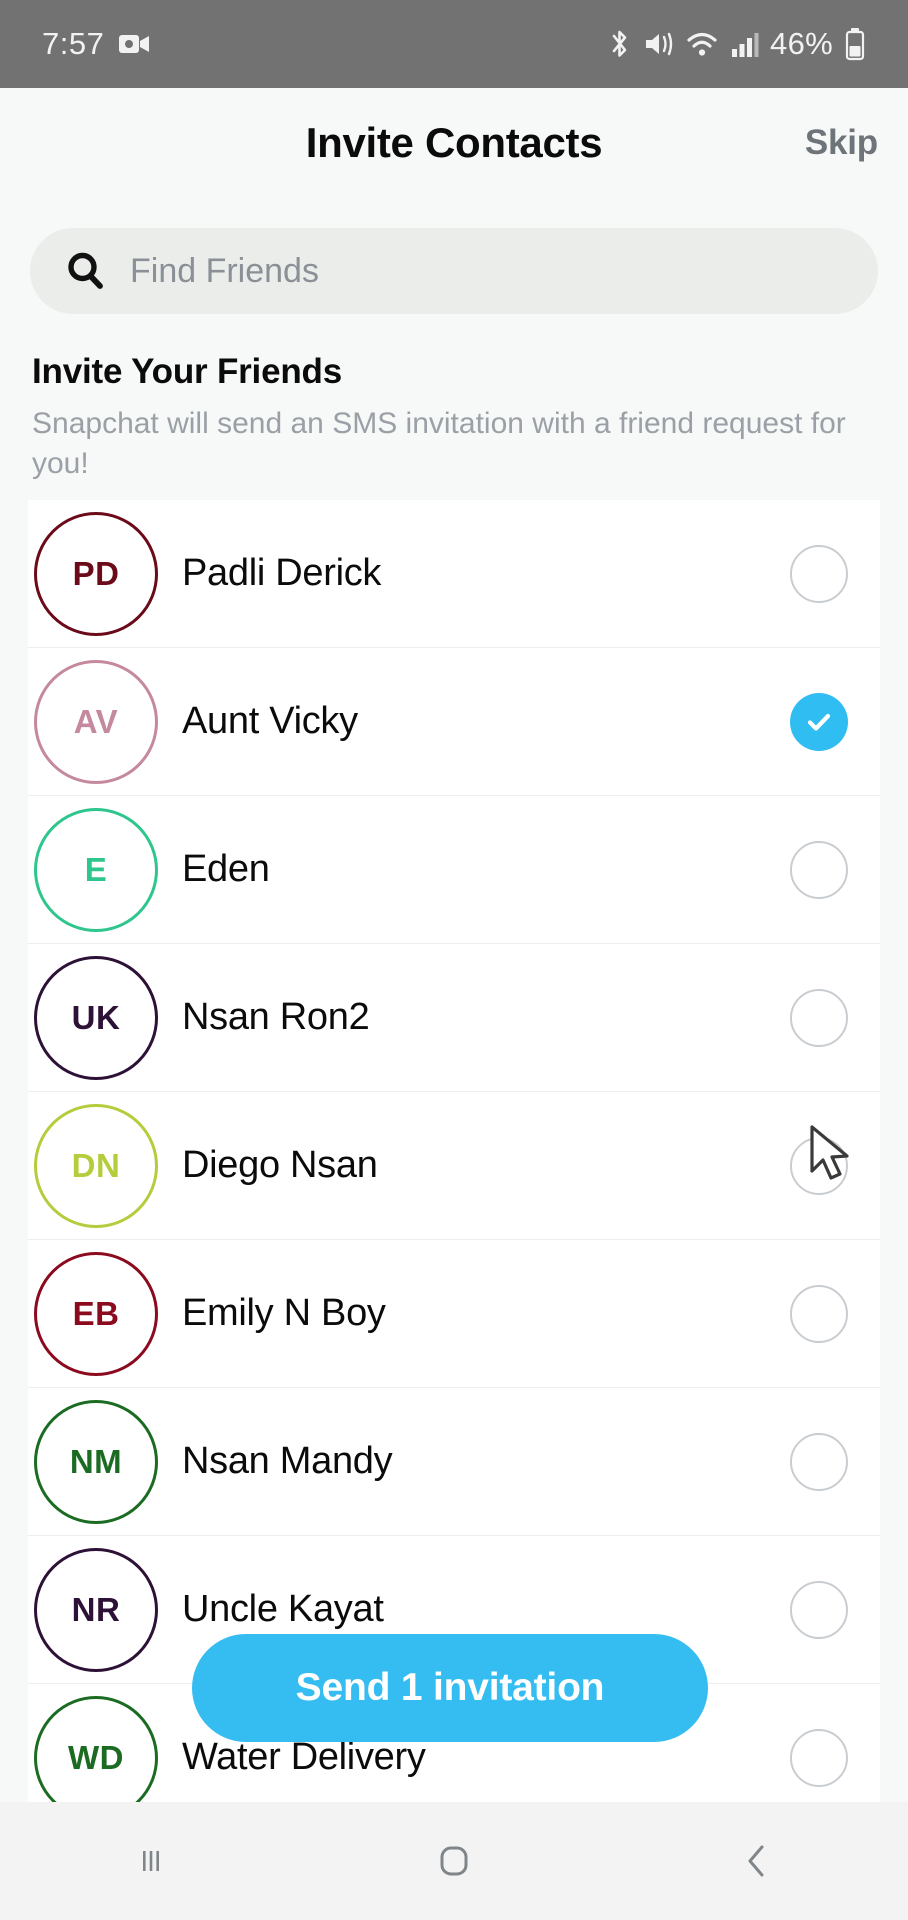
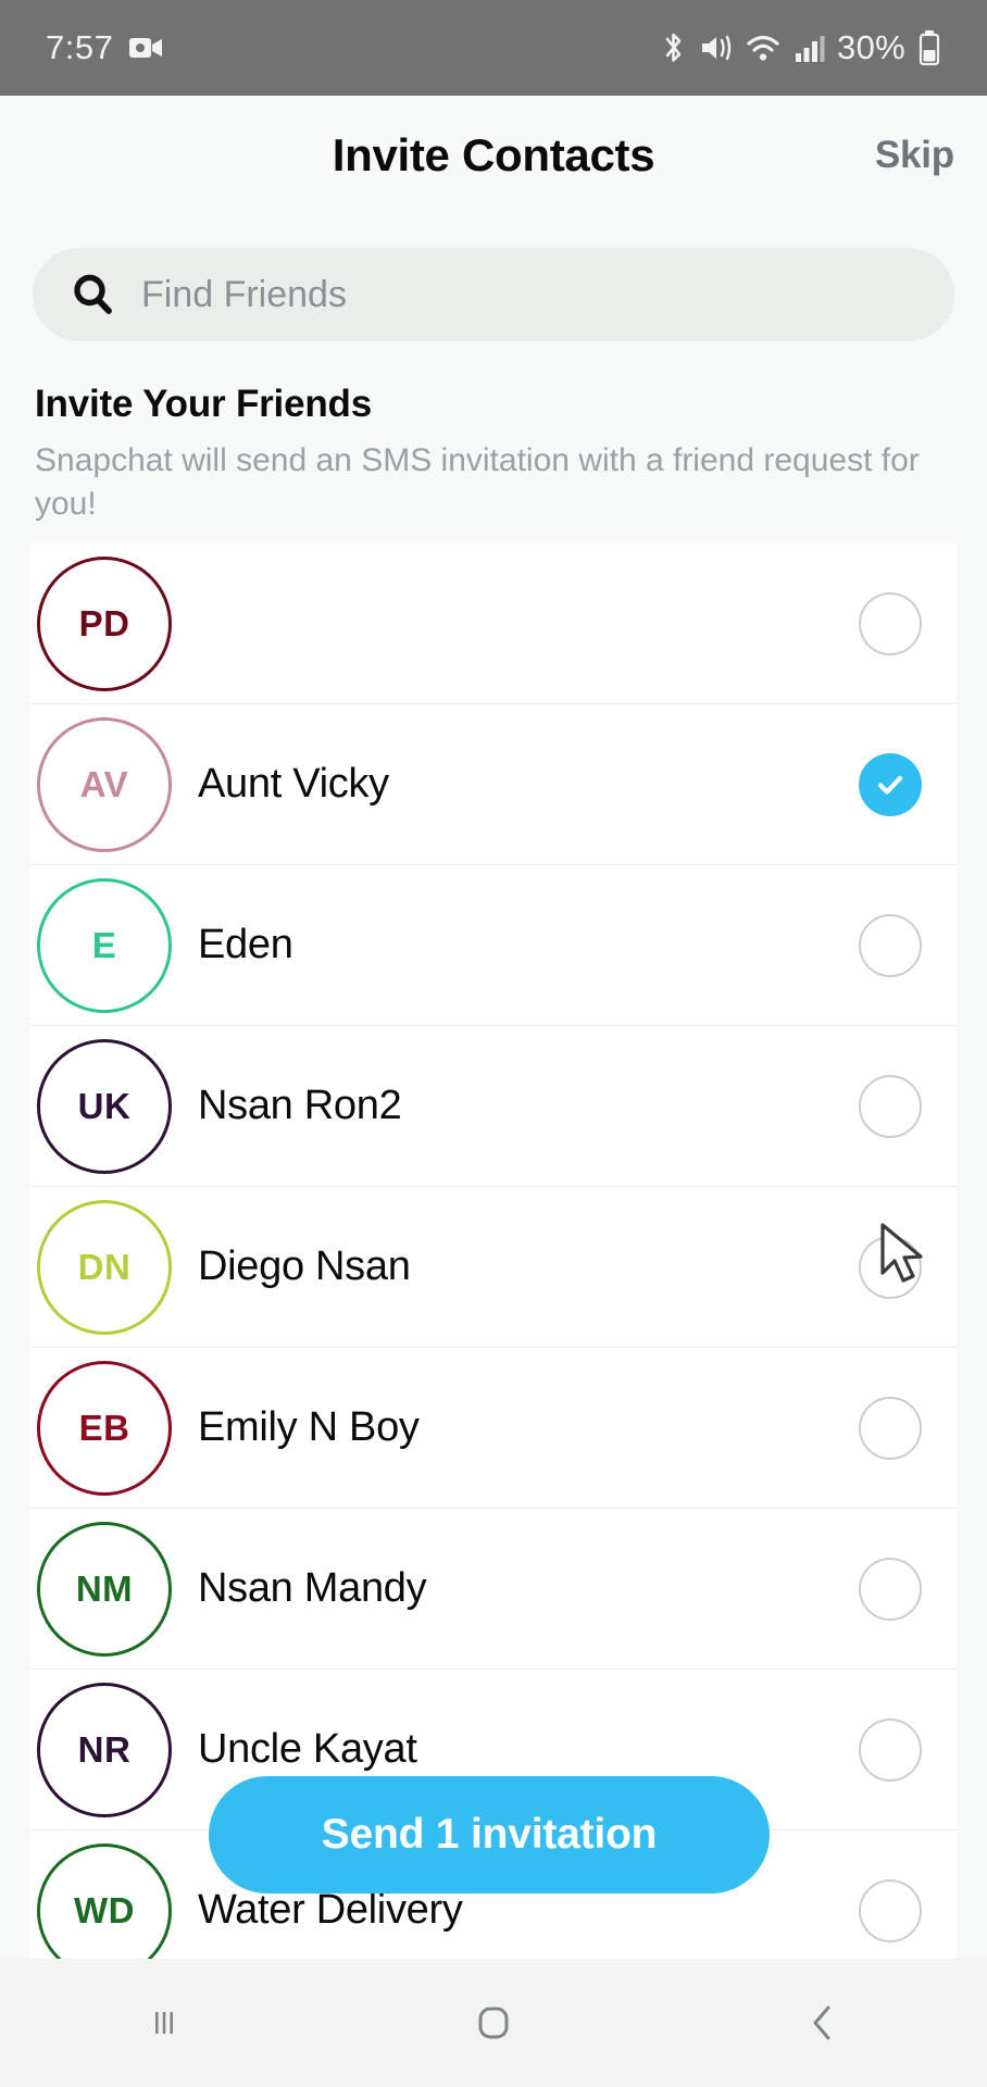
  7:57
- 46%
+ 30%
  Invite Contacts
  Skip
  Find Friends
  Invite Your Friends
  Snapchat will send an SMS invitation with a friend request for you!
  PD
- Padli Derick
  AV
  Aunt Vicky
  E
  Eden
  UK
  Nsan Ron2
  DN
  Diego Nsan
  EB
  Emily N Boy
  NM
  Nsan Mandy
  NR
  Uncle Kayat
  WD
  Water Delivery
  Send 1 invitation
